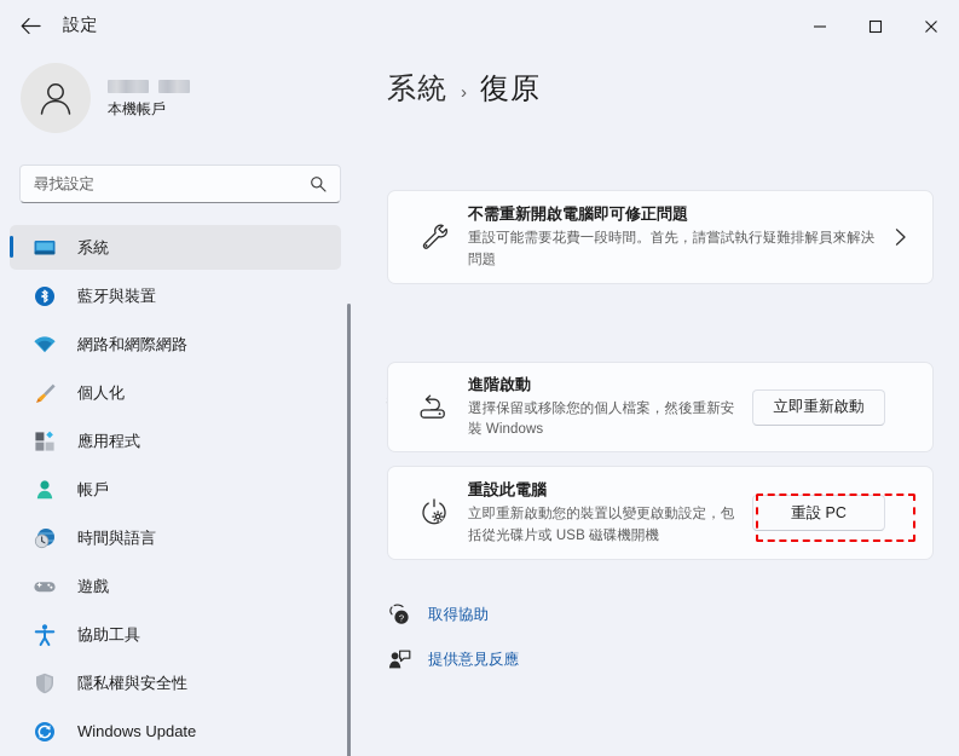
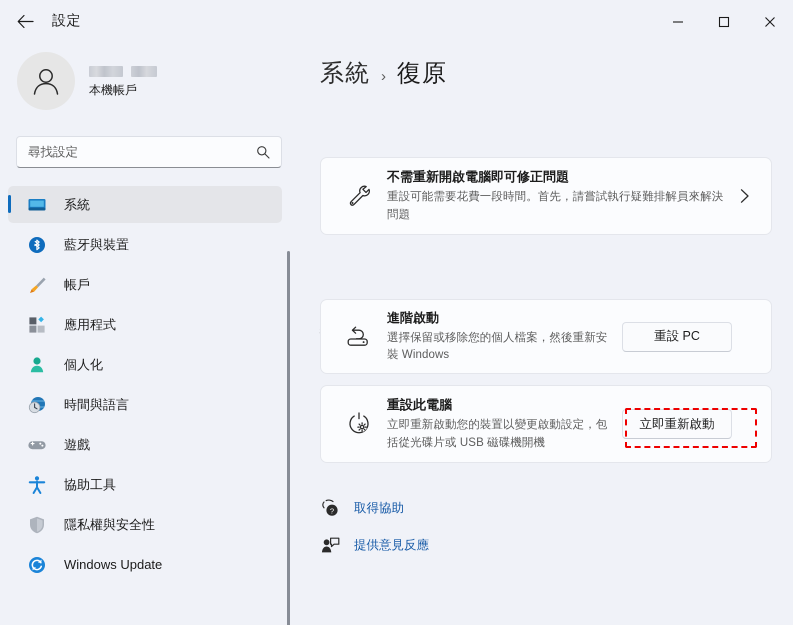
  設定
  本機帳戶
  尋找設定
  系統
  藍牙與裝置
- 網路和網際網路
- 個人化
+ 帳戶
  應用程式
- 帳戶
+ 個人化
  時間與語言
  遊戲
  協助工具
  隱私權與安全性
  Windows Update
  系統
  ›
  復原
  不需重新開啟電腦即可修正問題
  重設可能需要花費一段時間。首先，請嘗試執行疑難排解員來解決問題
  進階啟動
  選擇保留或移除您的個人檔案，然後重新安裝 Windows
- 立即重新啟動
+ 重設 PC
  重設此電腦
  立即重新啟動您的裝置以變更啟動設定，包括從光碟片或 USB 磁碟機開機
- 重設 PC
+ 立即重新啟動
  ?
  取得協助
  提供意見反應
